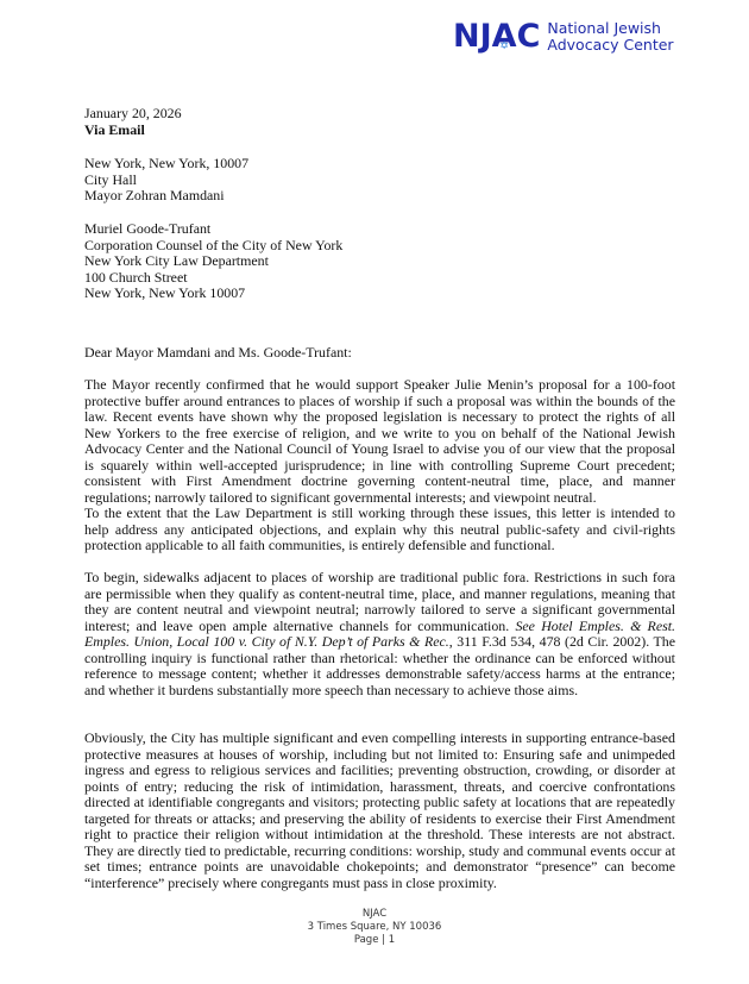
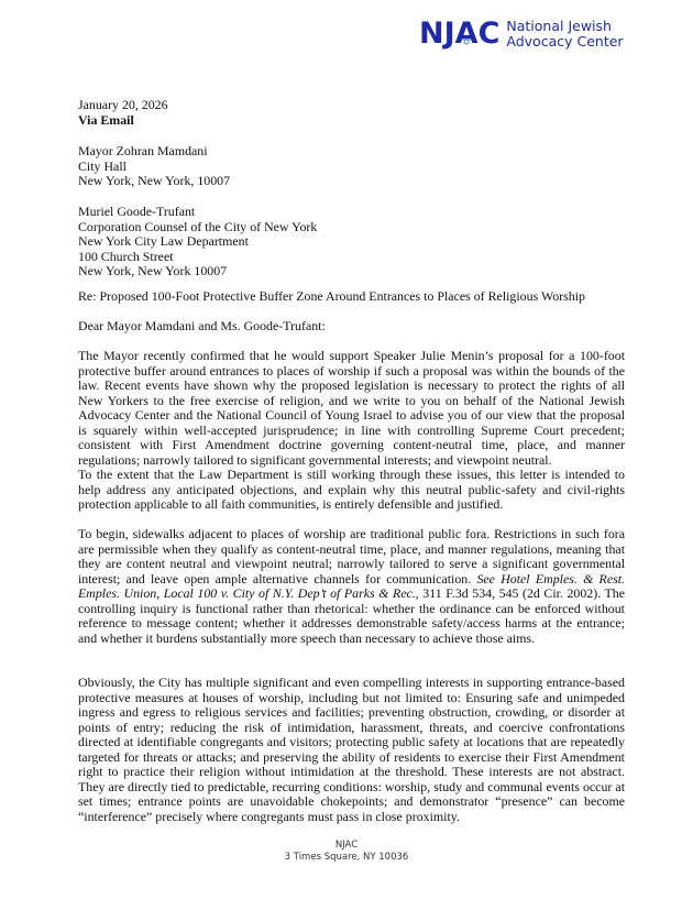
  NJA
  ✡
  C
  National Jewish
  Advocacy Center
  January 20, 2026
  Via Email
- New York, New York, 10007
+ Mayor Zohran Mamdani
  City Hall
- Mayor Zohran Mamdani
+ New York, New York, 10007
  Muriel Goode-Trufant
  Corporation Counsel of the City of New York
  New York City Law Department
  100 Church Street
  New York, New York 10007
+ Re: Proposed 100-Foot Protective Buffer Zone Around Entrances to Places of Religious Worship
  Dear Mayor Mamdani and Ms. Goode-Trufant:
  The Mayor recently confirmed that he would support Speaker Julie Menin’s proposal for a 100-foot protective buffer around entrances to places of worship if such a proposal was within the bounds of the law. Recent events have shown why the proposed legislation is necessary to protect the rights of all New Yorkers to the free exercise of religion, and we write to you on behalf of the National Jewish Advocacy Center and the National Council of Young Israel to advise you of our view that the proposal is squarely within well-accepted jurisprudence; in line with controlling Supreme Court precedent; consistent with First Amendment doctrine governing content-neutral time, place, and manner regulations; narrowly tailored to significant governmental interests; and viewpoint neutral.
- To the extent that the Law Department is still working through these issues, this letter is intended to help address any anticipated objections, and explain why this neutral public-safety and civil-rights protection applicable to all faith communities, is entirely defensible and functional.
+ To the extent that the Law Department is still working through these issues, this letter is intended to help address any anticipated objections, and explain why this neutral public-safety and civil-rights protection applicable to all faith communities, is entirely defensible and justified.
- To begin, sidewalks adjacent to places of worship are traditional public fora. Restrictions in such fora are permissible when they qualify as content-neutral time, place, and manner regulations, meaning that they are content neutral and viewpoint neutral; narrowly tailored to serve a significant governmental interest; and leave open ample alternative channels for communication. See Hotel Emples. & Rest. Emples. Union, Local 100 v. City of N.Y. Dep’t of Parks & Rec., 311 F.3d 534, 478 (2d Cir. 2002). The controlling inquiry is functional rather than rhetorical: whether the ordinance can be enforced without reference to message content; whether it addresses demonstrable safety/access harms at the entrance; and whether it burdens substantially more speech than necessary to achieve those aims.
+ To begin, sidewalks adjacent to places of worship are traditional public fora. Restrictions in such fora are permissible when they qualify as content-neutral time, place, and manner regulations, meaning that they are content neutral and viewpoint neutral; narrowly tailored to serve a significant governmental interest; and leave open ample alternative channels for communication. See Hotel Emples. & Rest. Emples. Union, Local 100 v. City of N.Y. Dep’t of Parks & Rec., 311 F.3d 534, 545 (2d Cir. 2002). The controlling inquiry is functional rather than rhetorical: whether the ordinance can be enforced without reference to message content; whether it addresses demonstrable safety/access harms at the entrance; and whether it burdens substantially more speech than necessary to achieve those aims.
  Obviously, the City has multiple significant and even compelling interests in supporting entrance-based protective measures at houses of worship, including but not limited to: Ensuring safe and unimpeded ingress and egress to religious services and facilities; preventing obstruction, crowding, or disorder at points of entry; reducing the risk of intimidation, harassment, threats, and coercive confrontations directed at identifiable congregants and visitors; protecting public safety at locations that are repeatedly targeted for threats or attacks; and preserving the ability of residents to exercise their First Amendment right to practice their religion without intimidation at the threshold. These interests are not abstract. They are directly tied to predictable, recurring conditions: worship, study and communal events occur at set times; entrance points are unavoidable chokepoints; and demonstrator “presence” can become “interference” precisely where congregants must pass in close proximity.
  NJAC
  3 Times Square, NY 10036
- Page | 1
